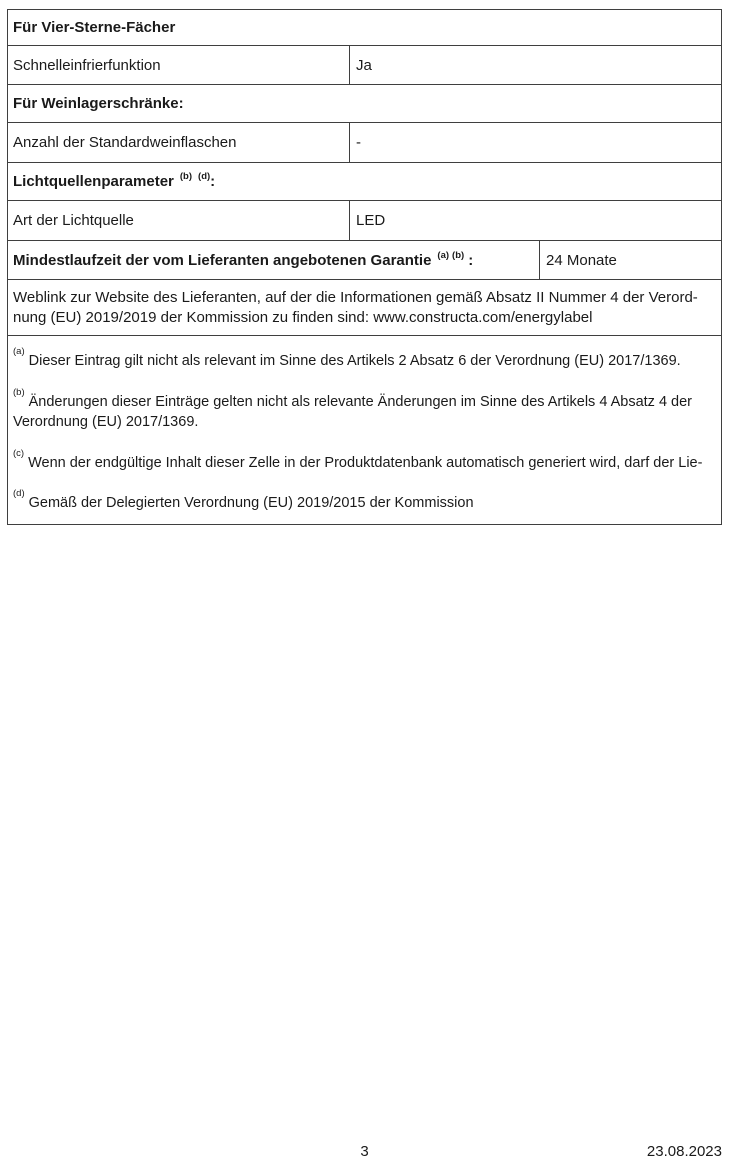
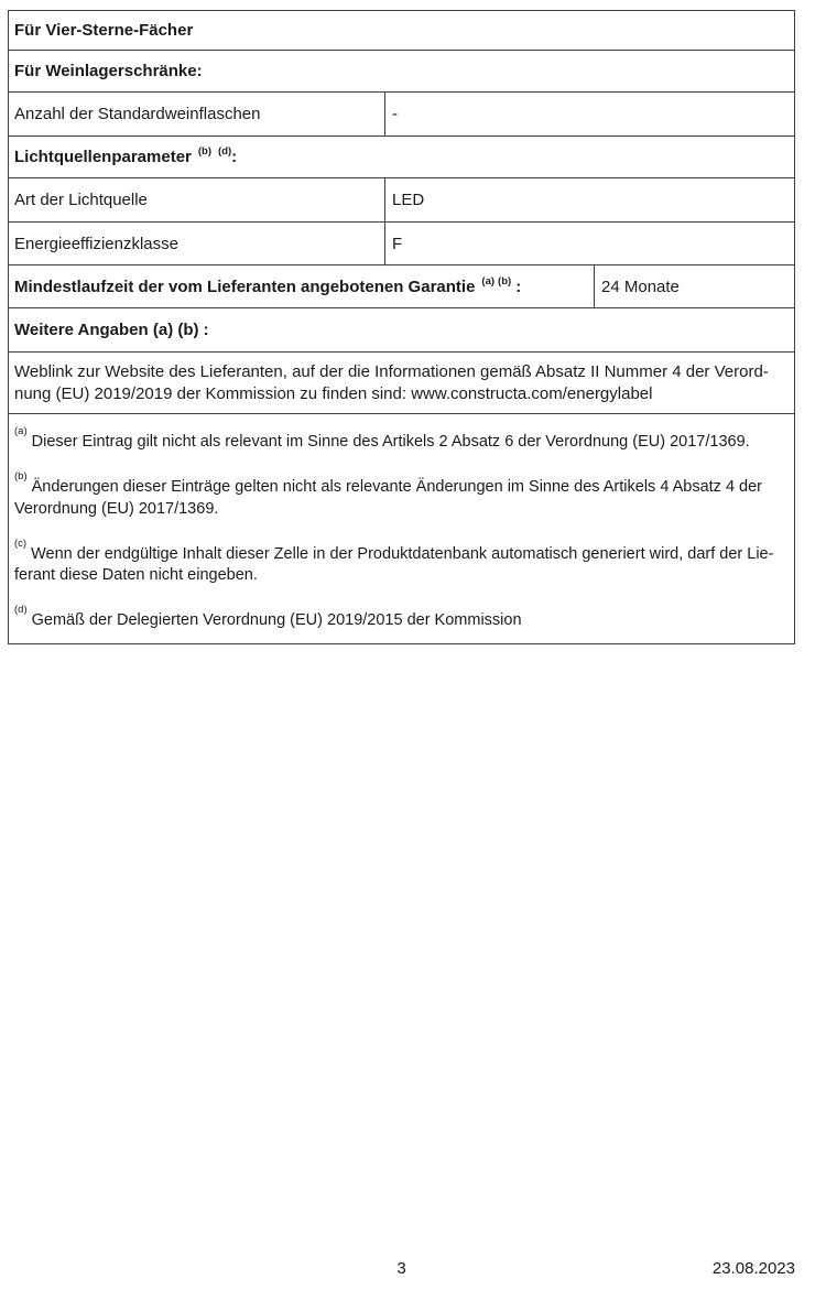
  Für Vier-Sterne-Fächer
- Schnelleinfrierfunktion
- Ja
  Für Weinlagerschränke:
  Anzahl der Standardweinflaschen
  -
  Lichtquellenparameter
  (b)
  (d)
  :
  Art der Lichtquelle
  LED
+ Energieeffizienzklasse
+ F
  Mindestlaufzeit der vom Lieferanten angebotenen Garantie
  (a)
  (b)
  :
  24 Monate
+ Weitere Angaben (a) (b) :
  Weblink zur Website des Lieferanten, auf der die Informationen gemäß Absatz II Nummer 4 der Verord-
  nung (EU) 2019/2019 der Kommission zu finden sind: www.constructa.com/energylabel
  (a)Dieser Eintrag gilt nicht als relevant im Sinne des Artikels 2 Absatz 6 der Verordnung (EU) 2017/1369.
  (b)Änderungen dieser Einträge gelten nicht als relevante Änderungen im Sinne des Artikels 4 Absatz 4 der
  Verordnung (EU) 2017/1369.
  (c)Wenn der endgültige Inhalt dieser Zelle in der Produktdatenbank automatisch generiert wird, darf der Lie-
+ ferant diese Daten nicht eingeben.
  (d)Gemäß der Delegierten Verordnung (EU) 2019/2015 der Kommission
  3
  23.08.2023
